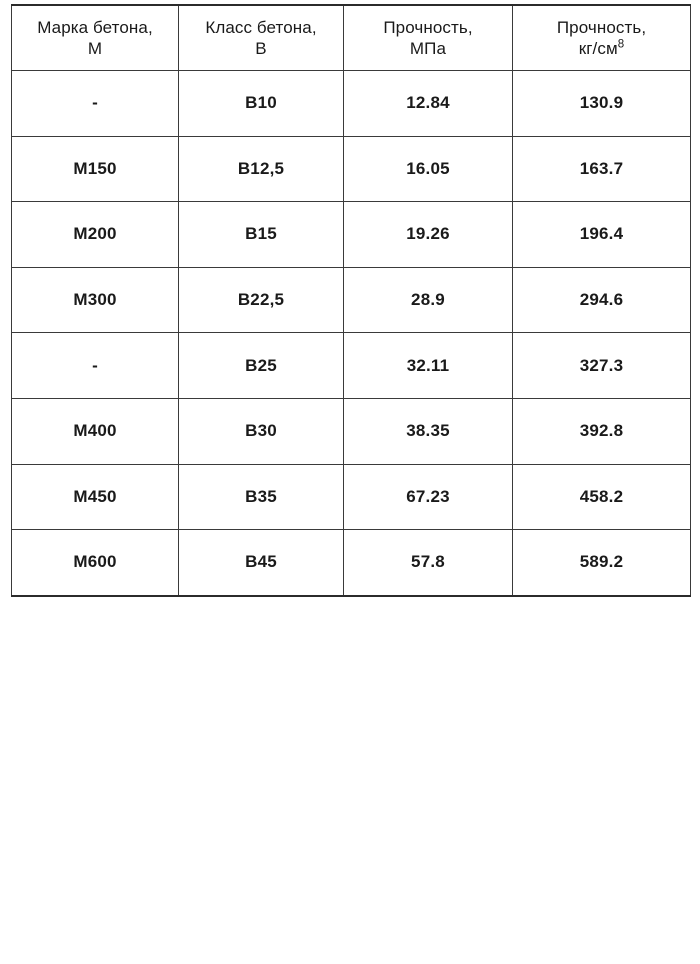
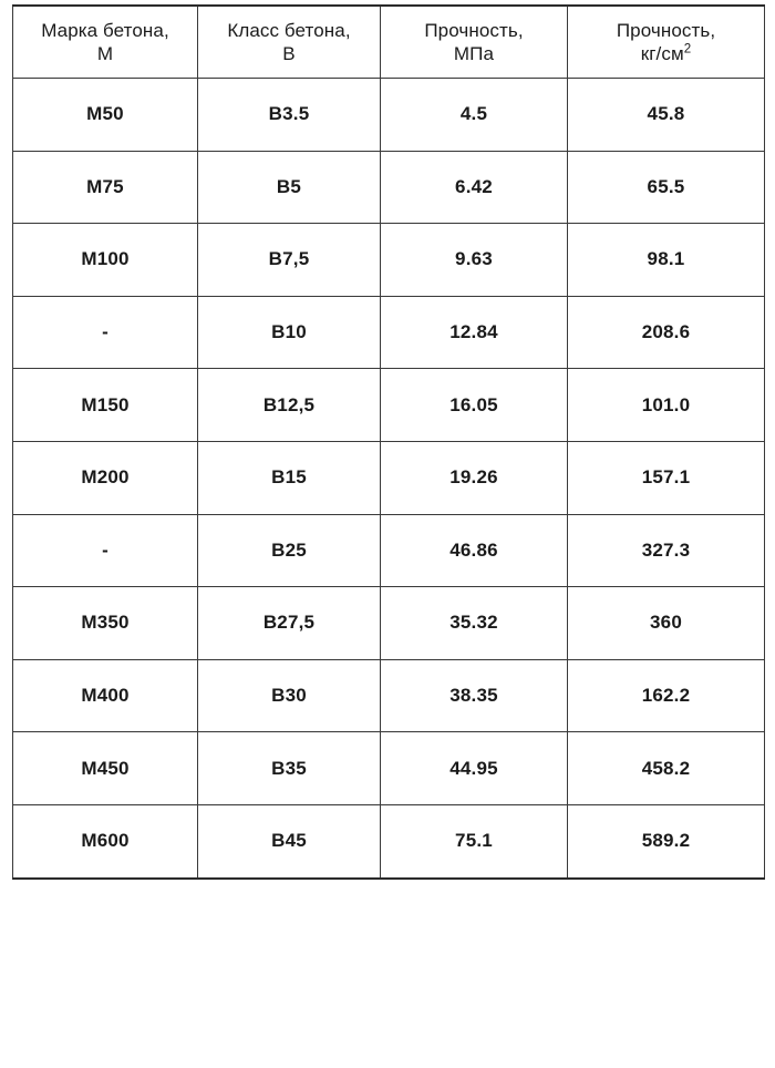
- Марка бетона, М	Класс бетона, В	Прочность, МПа	Прочность, кг/см8
+ Марка бетона, М	Класс бетона, В	Прочность, МПа	Прочность, кг/см2
+ М50	В3.5	4.5	45.8
+ М75	В5	6.42	65.5
+ М100	В7,5	9.63	98.1
- -	В10	12.84	130.9
+ -	В10	12.84	208.6
- М150	В12,5	16.05	163.7
+ М150	В12,5	16.05	101.0
- М200	В15	19.26	196.4
+ М200	В15	19.26	157.1
- М300	В22,5	28.9	294.6
- -	В25	32.11	327.3
+ -	В25	46.86	327.3
+ М350	В27,5	35.32	360
- М400	В30	38.35	392.8
+ М400	В30	38.35	162.2
- М450	В35	67.23	458.2
+ М450	В35	44.95	458.2
- М600	В45	57.8	589.2
+ М600	В45	75.1	589.2
